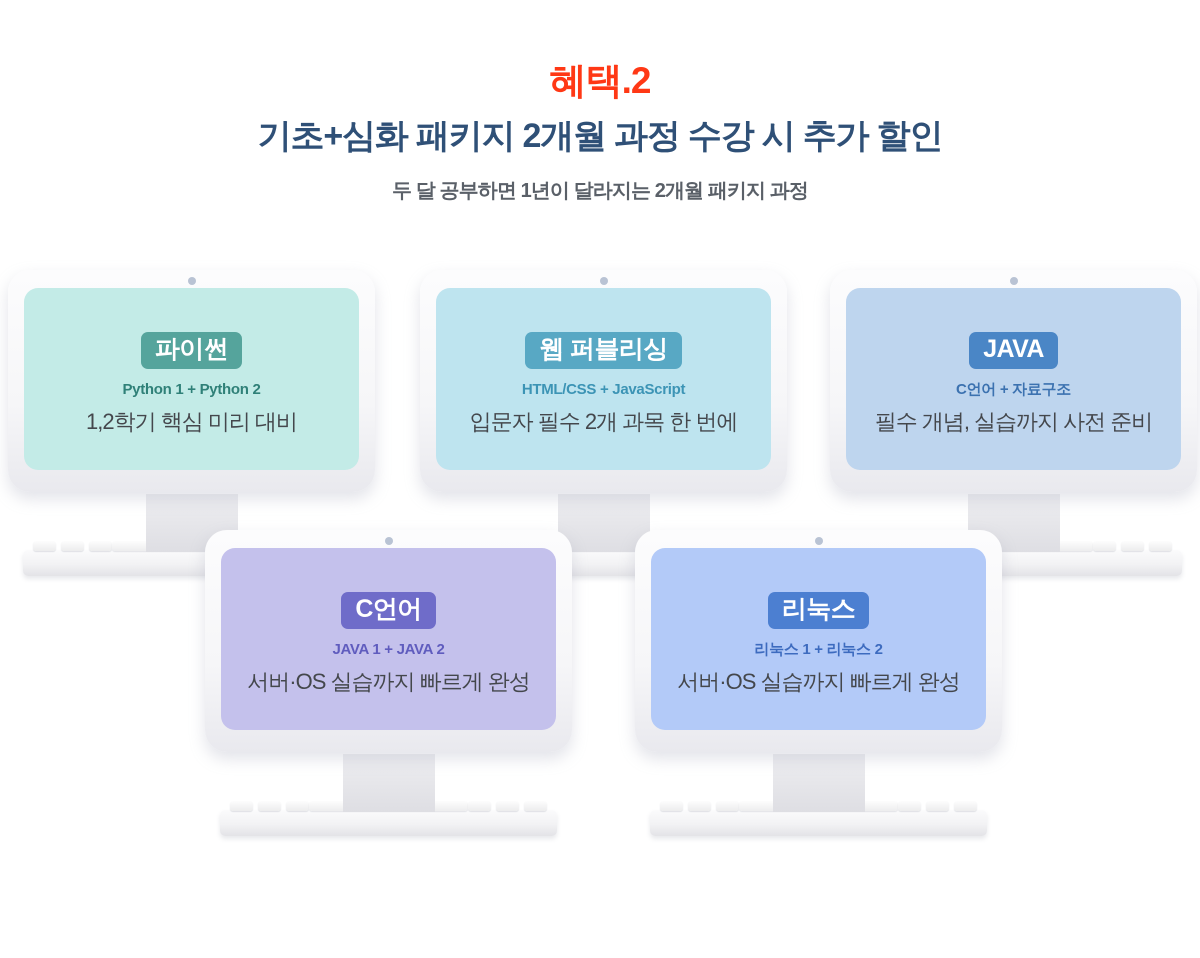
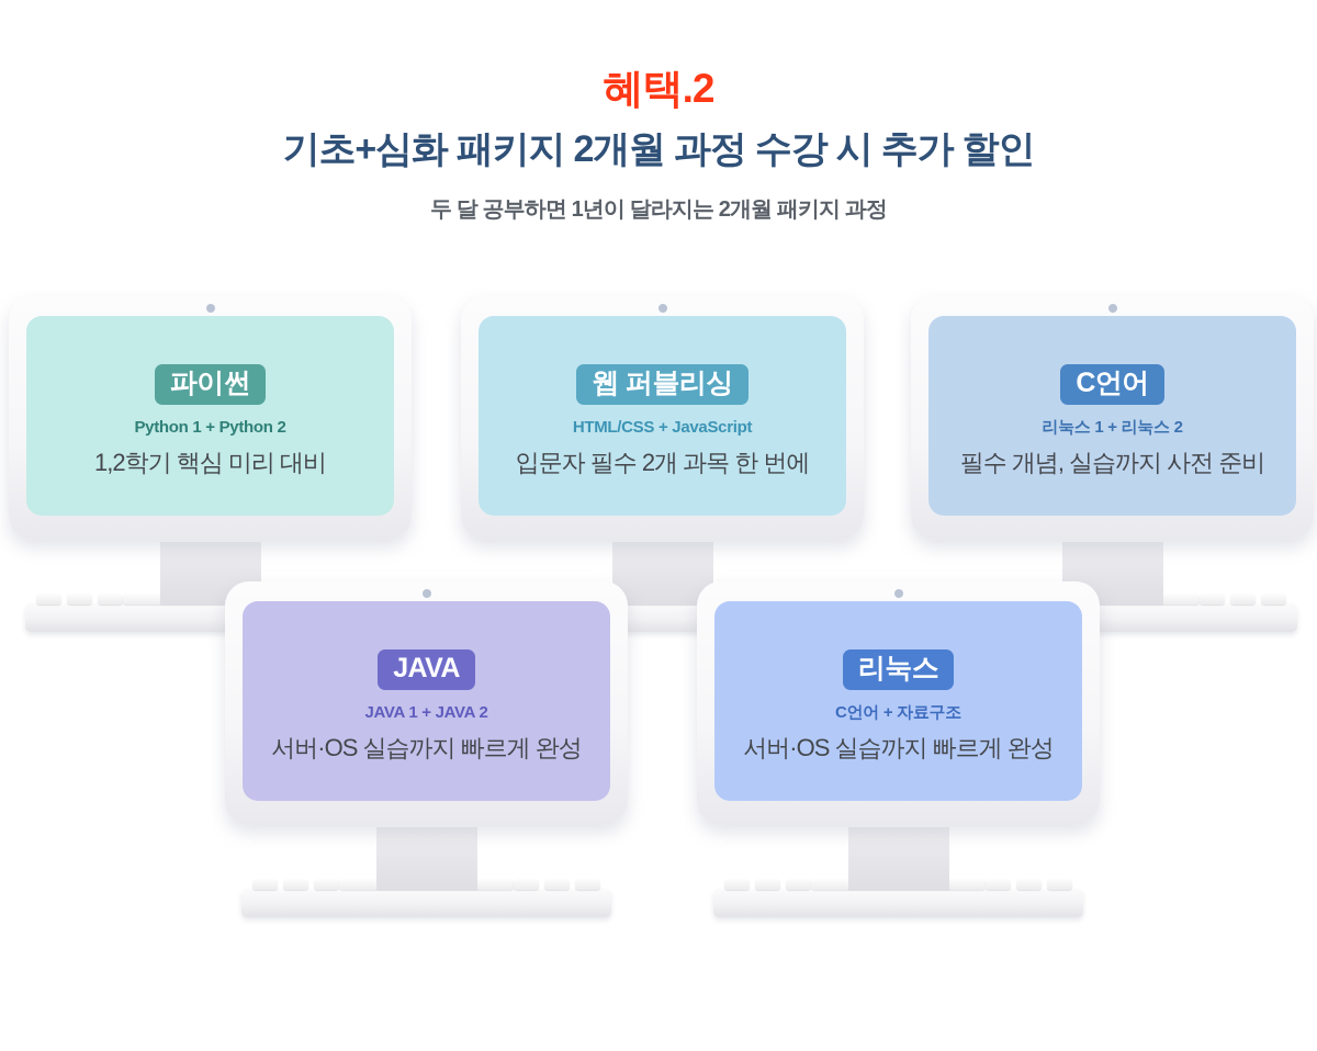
  혜택.2
  기초+심화 패키지 2개월 과정 수강 시 추가 할인
  두 달 공부하면 1년이 달라지는 2개월 패키지 과정
  파이썬
  Python 1 + Python 2
  1,2학기 핵심 미리 대비
  웹 퍼블리싱
  HTML/CSS + JavaScript
  입문자 필수 2개 과목 한 번에
- JAVA
+ C언어
- C언어 + 자료구조
+ 리눅스 1 + 리눅스 2
  필수 개념, 실습까지 사전 준비
- C언어
+ JAVA
  JAVA 1 + JAVA 2
  서버·OS 실습까지 빠르게 완성
  리눅스
- 리눅스 1 + 리눅스 2
+ C언어 + 자료구조
  서버·OS 실습까지 빠르게 완성
